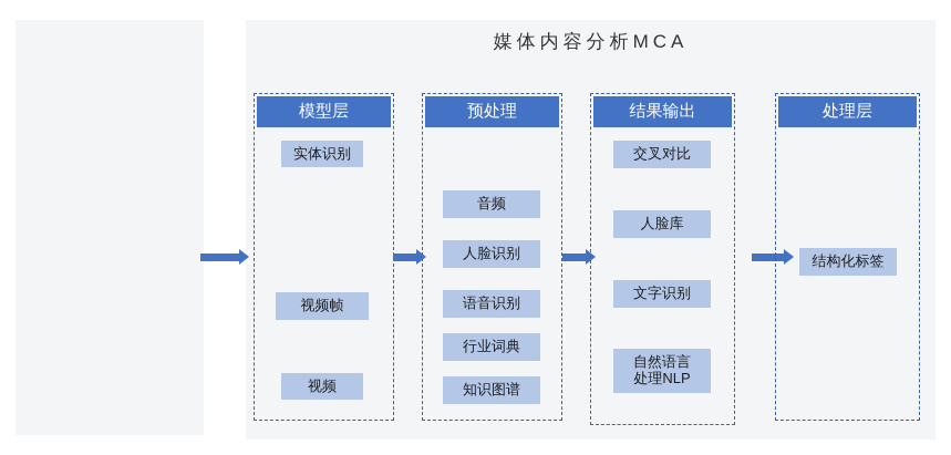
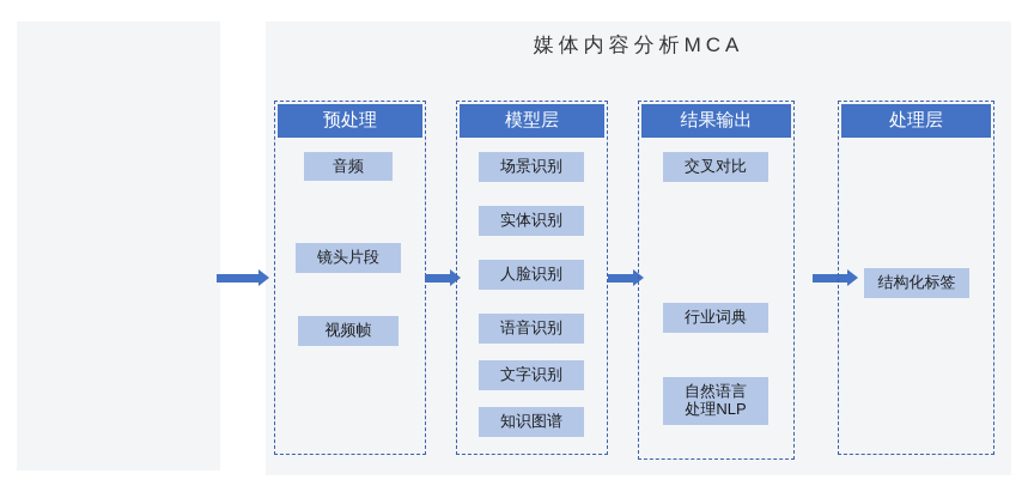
  媒体内容分析MCA
- 模型层
+ 预处理
- 实体识别
+ 音频
+ 镜头片段
  视频帧
- 视频
- 预处理
+ 模型层
+ 场景识别
- 音频
+ 实体识别
  人脸识别
  语音识别
- 行业词典
+ 文字识别
  知识图谱
  结果输出
  交叉对比
- 人脸库
- 文字识别
+ 行业词典
  自然语言
  处理NLP
  处理层
  结构化标签
